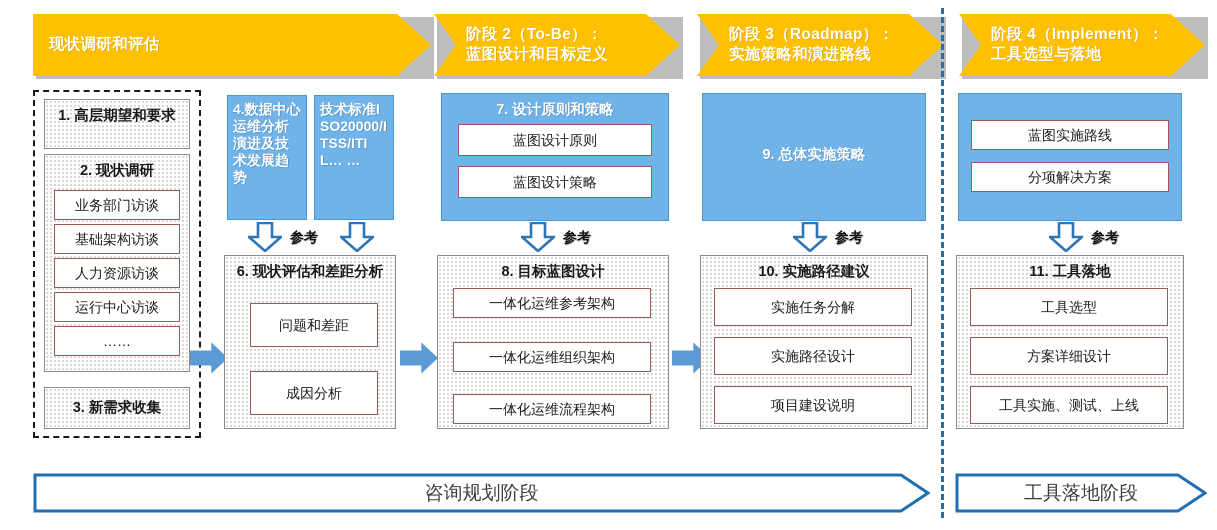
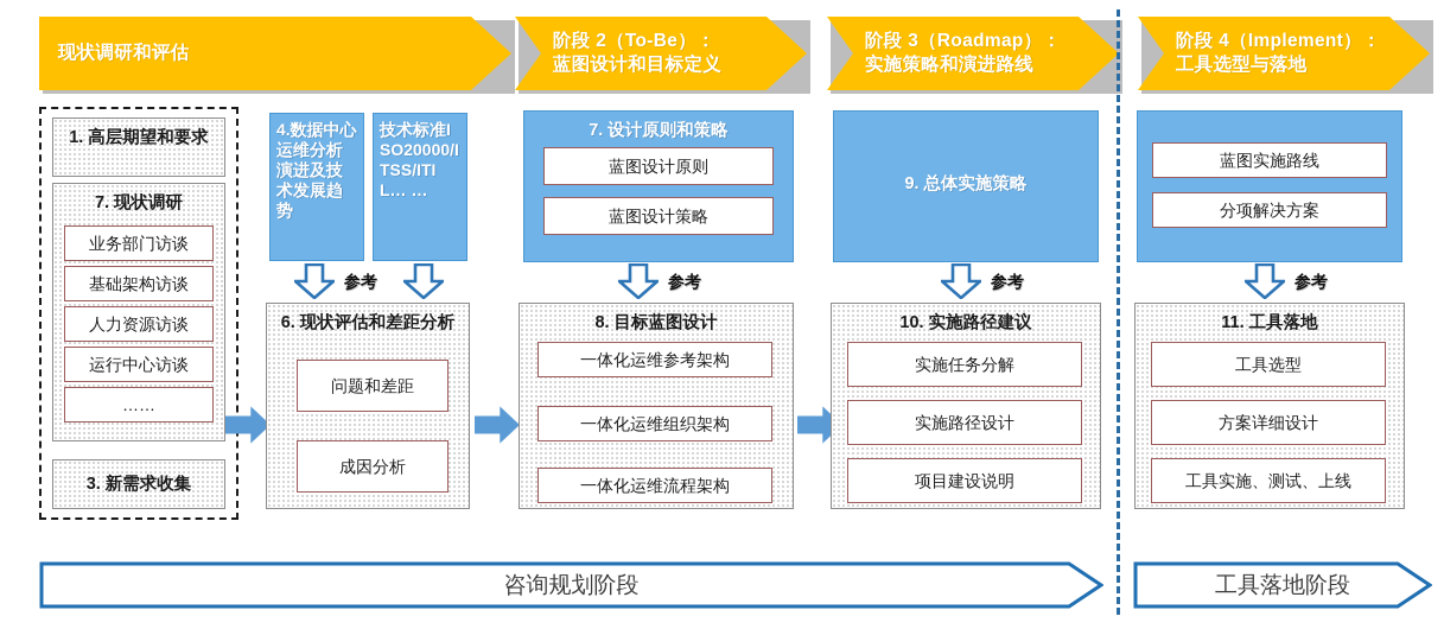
  现状调研和评估
  阶段 2（To-Be）：
  蓝图设计和目标定义
  阶段 3（Roadmap）：
  实施策略和演进路线
  阶段 4（Implement）：
  工具选型与落地
  1. 高层期望和要求
- 2. 现状调研
+ 7. 现状调研
  业务部门访谈
  基础架构访谈
  人力资源访谈
  运行中心访谈
  ……
  3. 新需求收集
  4.数据中心运维分析演进及技术发展趋势
  技术标准ISO20000/ITSS/ITIL… …
  参考
  6. 现状评估和差距分析
  问题和差距
  成因分析
  7. 设计原则和策略
  蓝图设计原则
  蓝图设计策略
  参考
  8. 目标蓝图设计
  一体化运维参考架构
  一体化运维组织架构
  一体化运维流程架构
  9. 总体实施策略
  参考
  10. 实施路径建议
  实施任务分解
  实施路径设计
  项目建设说明
  蓝图实施路线
  分项解决方案
  参考
  11. 工具落地
  工具选型
  方案详细设计
  工具实施、测试、上线
  咨询规划阶段
  工具落地阶段
